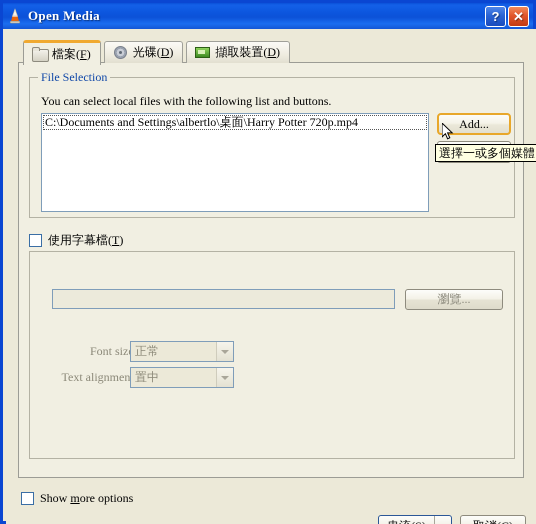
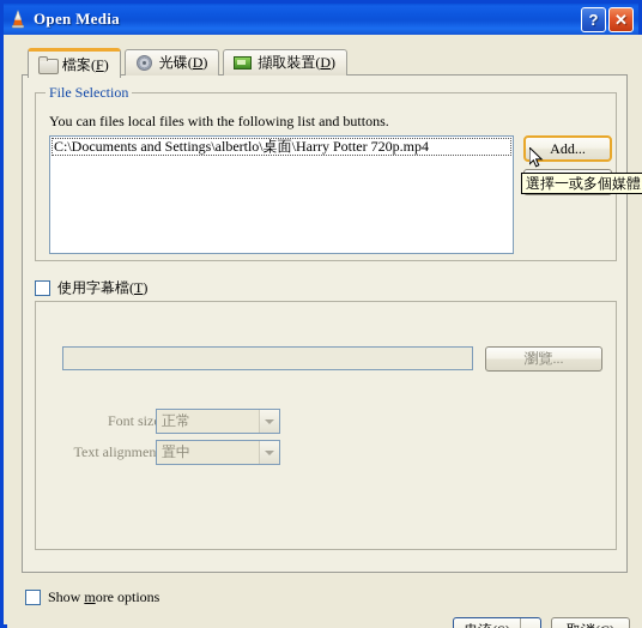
  Open Media
  ?
  ✕
  檔案(F)
  光碟(D)
  擷取裝置(D)
  File Selection
- You can select local files with the following list and buttons.
+ You can files local files with the following list and buttons.
  C:\Documents and Settings\albertlo\桌面\Harry Potter 720p.mp4
  Add...
  使用字幕檔(T)
  瀏覽...
  Font siz
  正常
  Text alignmen
  置中
  Show more options
  選擇一或多個媒體
